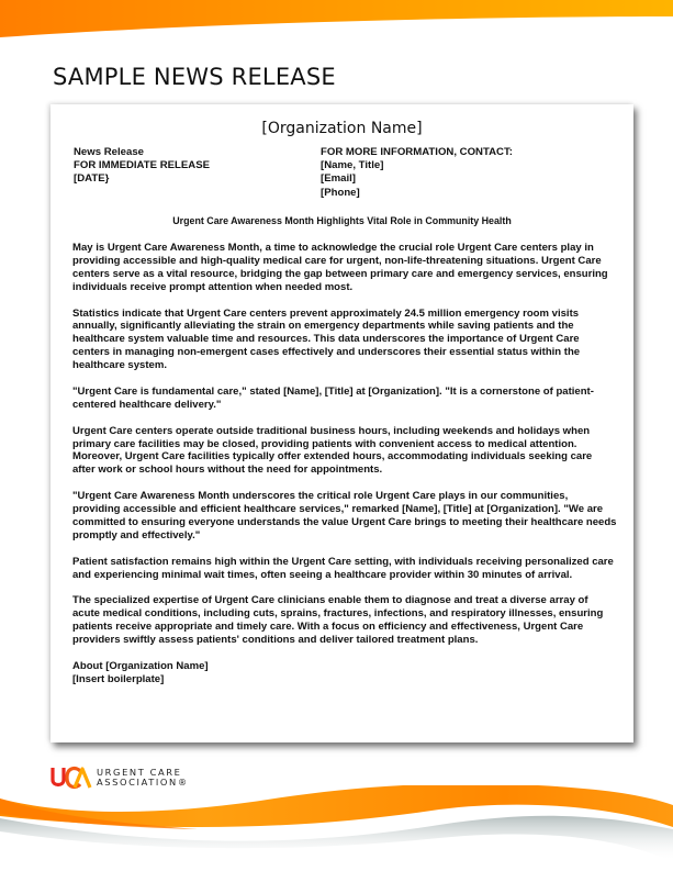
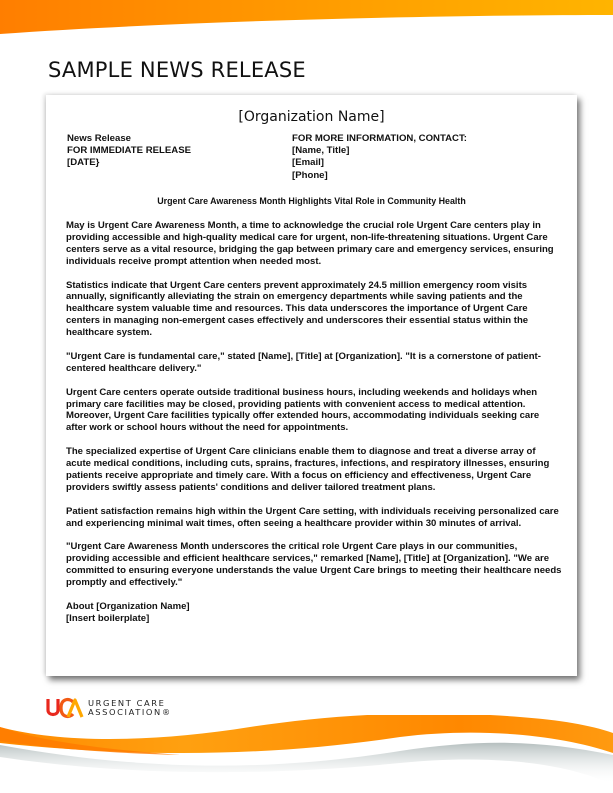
  SAMPLE NEWS RELEASE
  [Organization Name]
  News Release
  FOR IMMEDIATE RELEASE
  [DATE}
  FOR MORE INFORMATION, CONTACT:
  [Name, Title]
  [Email]
  [Phone]
  Urgent Care Awareness Month Highlights Vital Role in Community Health
  May is Urgent Care Awareness Month, a time to acknowledge the crucial role Urgent Care centers play in providing accessible and high-quality medical care for urgent, non-life-threatening situations. Urgent Care centers serve as a vital resource, bridging the gap between primary care and emergency services, ensuring individuals receive prompt attention when needed most.
  Statistics indicate that Urgent Care centers prevent approximately 24.5 million emergency room visits annually, significantly alleviating the strain on emergency departments while saving patients and the healthcare system valuable time and resources. This data underscores the importance of Urgent Care centers in managing non-emergent cases effectively and underscores their essential status within the healthcare system.
  "Urgent Care is fundamental care," stated [Name], [Title] at [Organization]. "It is a cornerstone of patient-centered healthcare delivery."
  Urgent Care centers operate outside traditional business hours, including weekends and holidays when primary care facilities may be closed, providing patients with convenient access to medical attention. Moreover, Urgent Care facilities typically offer extended hours, accommodating individuals seeking care after work or school hours without the need for appointments.
- "Urgent Care Awareness Month underscores the critical role Urgent Care plays in our communities, providing accessible and efficient healthcare services," remarked [Name], [Title] at [Organization]. "We are committed to ensuring everyone understands the value Urgent Care brings to meeting their healthcare needs promptly and effectively."
+ The specialized expertise of Urgent Care clinicians enable them to diagnose and treat a diverse array of acute medical conditions, including cuts, sprains, fractures, infections, and respiratory illnesses, ensuring patients receive appropriate and timely care. With a focus on efficiency and effectiveness, Urgent Care providers swiftly assess patients' conditions and deliver tailored treatment plans.
  Patient satisfaction remains high within the Urgent Care setting, with individuals receiving personalized care and experiencing minimal wait times, often seeing a healthcare provider within 30 minutes of arrival.
- The specialized expertise of Urgent Care clinicians enable them to diagnose and treat a diverse array of acute medical conditions, including cuts, sprains, fractures, infections, and respiratory illnesses, ensuring patients receive appropriate and timely care. With a focus on efficiency and effectiveness, Urgent Care providers swiftly assess patients' conditions and deliver tailored treatment plans.
+ "Urgent Care Awareness Month underscores the critical role Urgent Care plays in our communities, providing accessible and efficient healthcare services," remarked [Name], [Title] at [Organization]. "We are committed to ensuring everyone understands the value Urgent Care brings to meeting their healthcare needs promptly and effectively."
  About [Organization Name]
  [Insert boilerplate]
  URGENT CARE
  ASSOCIATION®
